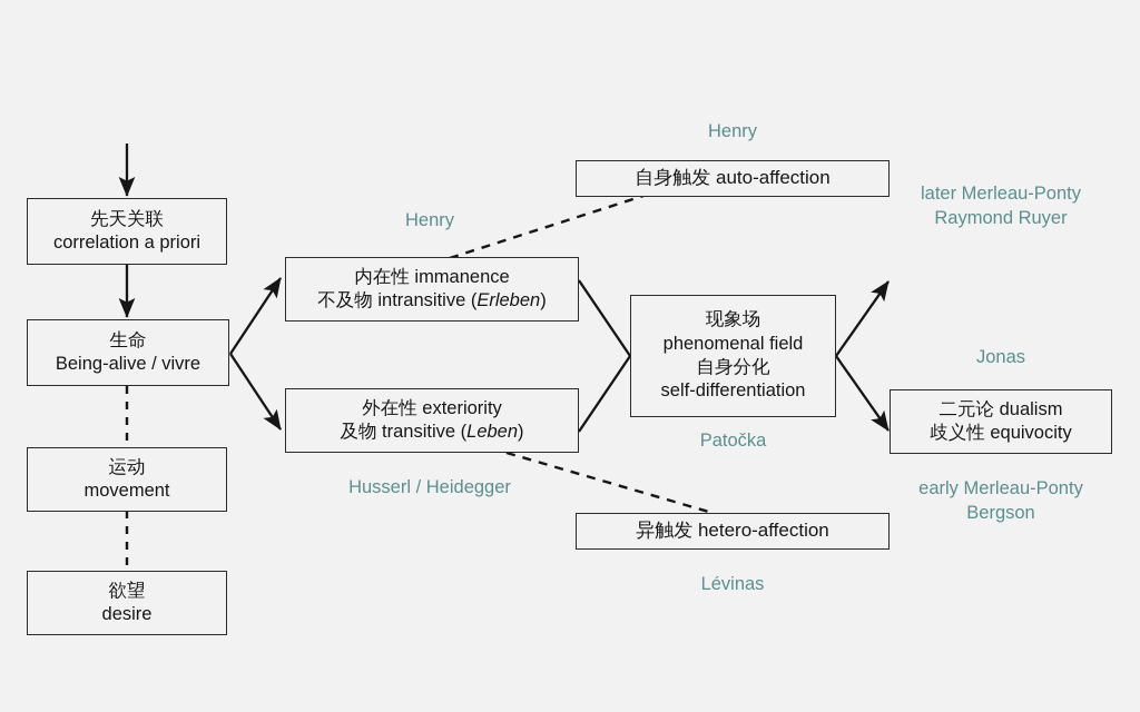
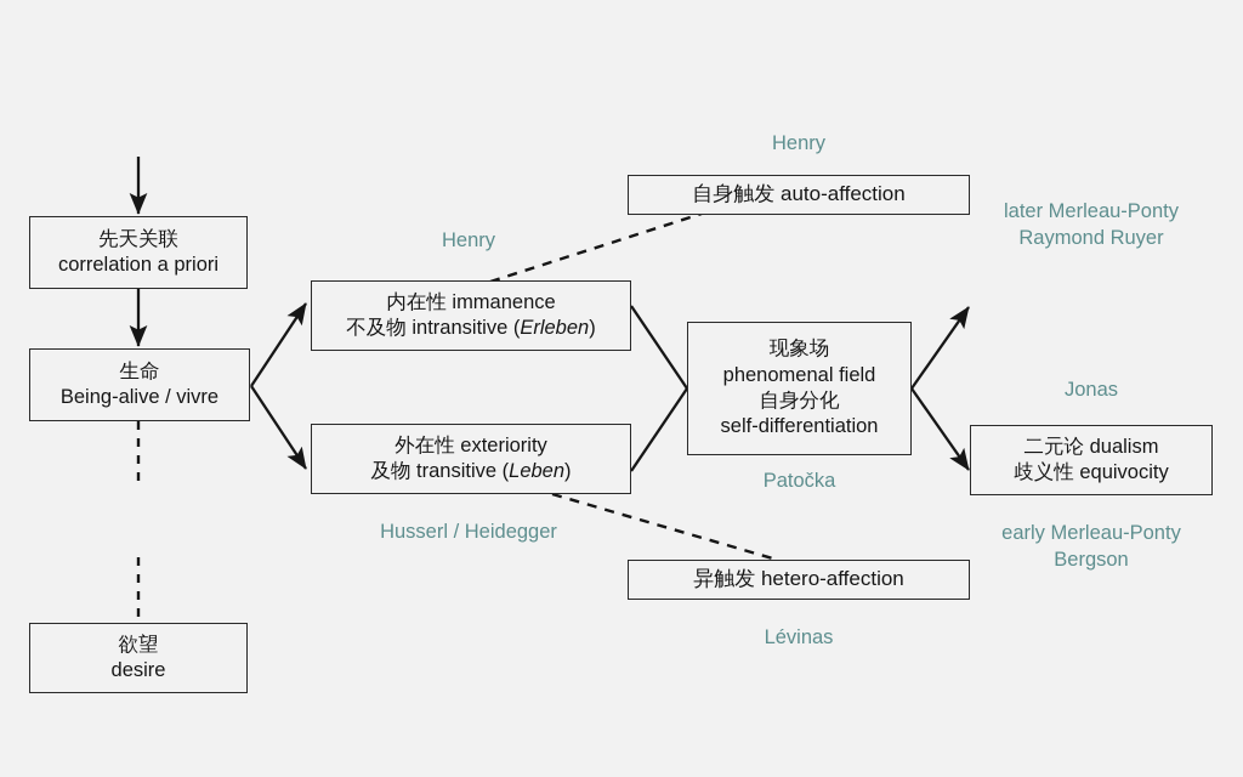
  先天关联
  correlation a priori
  生命
  Being-alive / vivre
- 运动
- movement
  欲望
  desire
  内在性 immanence
  不及物 intransitive (Erleben)
  外在性 exteriority
  及物 transitive (Leben)
  自身触发 auto-affection
  异触发 hetero-affection
  现象场
  phenomenal field
  自身分化
  self-differentiation
  二元论 dualism
  歧义性 equivocity
  Henry
  Henry
  later Merleau-Ponty
  Raymond Ruyer
  Jonas
  Patočka
  Husserl / Heidegger
  early Merleau-Ponty
  Bergson
  Lévinas
